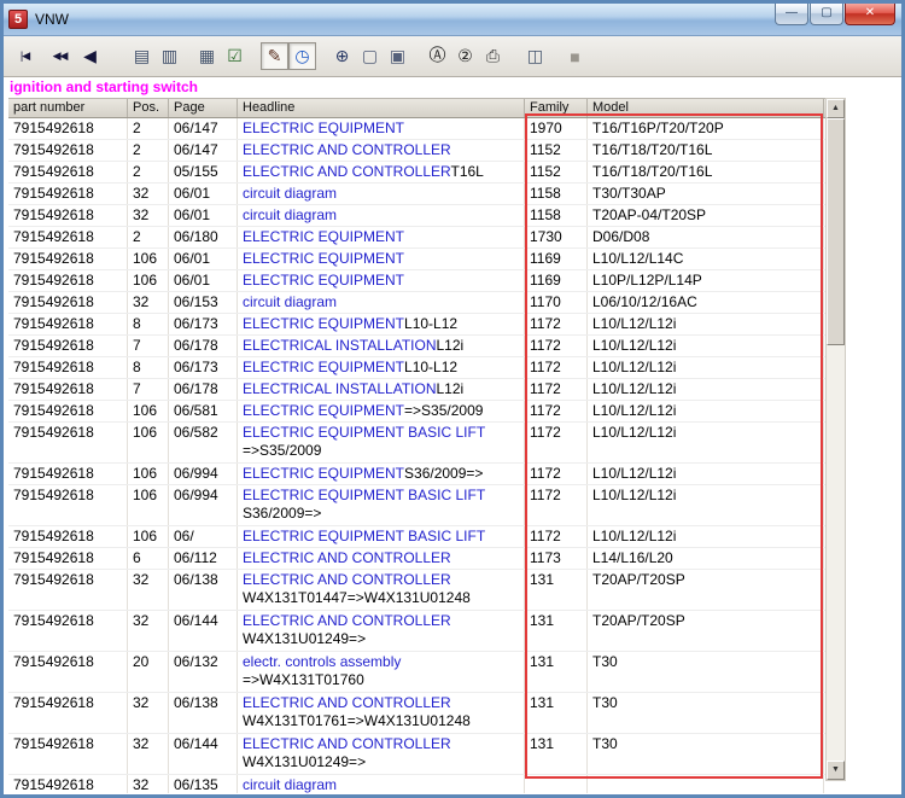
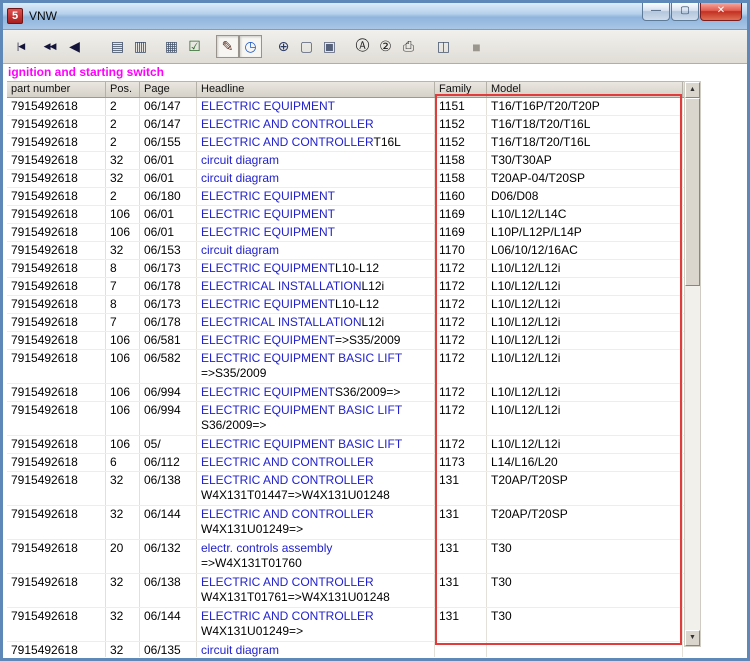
  5
  VNW
  —
  ▢
  ✕
  |◀
  ◀◀
  ◀
  ▤
  ▥
  ▦
  ☑
  ✎
  ◷
  ⊕
  ▢
  ▣
  Ⓐ
  ②
  ⎙
  ◫
  ■
  ignition and starting switch
  part number
  Pos.
  Page
  Headline
  Family
  Model
  7915492618
  2
  06/147
  ELECTRIC EQUIPMENT
- 1970
+ 1151
  T16/T16P/T20/T20P
  7915492618
  2
  06/147
  ELECTRIC AND CONTROLLER
  1152
  T16/T18/T20/T16L
  7915492618
  2
- 05/155
+ 06/155
  ELECTRIC AND CONTROLLERT16L
  1152
  T16/T18/T20/T16L
  7915492618
  32
  06/01
  circuit diagram
  1158
  T30/T30AP
  7915492618
  32
  06/01
  circuit diagram
  1158
  T20AP-04/T20SP
  7915492618
  2
  06/180
  ELECTRIC EQUIPMENT
- 1730
+ 1160
  D06/D08
  7915492618
  106
  06/01
  ELECTRIC EQUIPMENT
  1169
  L10/L12/L14C
  7915492618
  106
  06/01
  ELECTRIC EQUIPMENT
  1169
  L10P/L12P/L14P
  7915492618
  32
  06/153
  circuit diagram
  1170
  L06/10/12/16AC
  7915492618
  8
  06/173
  ELECTRIC EQUIPMENTL10-L12
  1172
  L10/L12/L12i
  7915492618
  7
  06/178
  ELECTRICAL INSTALLATIONL12i
  1172
  L10/L12/L12i
  7915492618
  8
  06/173
  ELECTRIC EQUIPMENTL10-L12
  1172
  L10/L12/L12i
  7915492618
  7
  06/178
  ELECTRICAL INSTALLATIONL12i
  1172
  L10/L12/L12i
  7915492618
  106
  06/581
  ELECTRIC EQUIPMENT=>S35/2009
  1172
  L10/L12/L12i
  7915492618
  106
  06/582
  ELECTRIC EQUIPMENT BASIC LIFT
  =>S35/2009
  1172
  L10/L12/L12i
  7915492618
  106
  06/994
  ELECTRIC EQUIPMENTS36/2009=>
  1172
  L10/L12/L12i
  7915492618
  106
  06/994
  ELECTRIC EQUIPMENT BASIC LIFT
  S36/2009=>
  1172
  L10/L12/L12i
  7915492618
  106
- 06/
+ 05/
  ELECTRIC EQUIPMENT BASIC LIFT
  1172
  L10/L12/L12i
  7915492618
  6
  06/112
  ELECTRIC AND CONTROLLER
  1173
  L14/L16/L20
  7915492618
  32
  06/138
  ELECTRIC AND CONTROLLER
  W4X131T01447=>W4X131U01248
  131
  T20AP/T20SP
  7915492618
  32
  06/144
  ELECTRIC AND CONTROLLER
  W4X131U01249=>
  131
  T20AP/T20SP
  7915492618
  20
  06/132
  electr. controls assembly
  =>W4X131T01760
  131
  T30
  7915492618
  32
  06/138
  ELECTRIC AND CONTROLLER
  W4X131T01761=>W4X131U01248
  131
  T30
  7915492618
  32
  06/144
  ELECTRIC AND CONTROLLER
  W4X131U01249=>
  131
  T30
  7915492618
  32
  06/135
  circuit diagram
